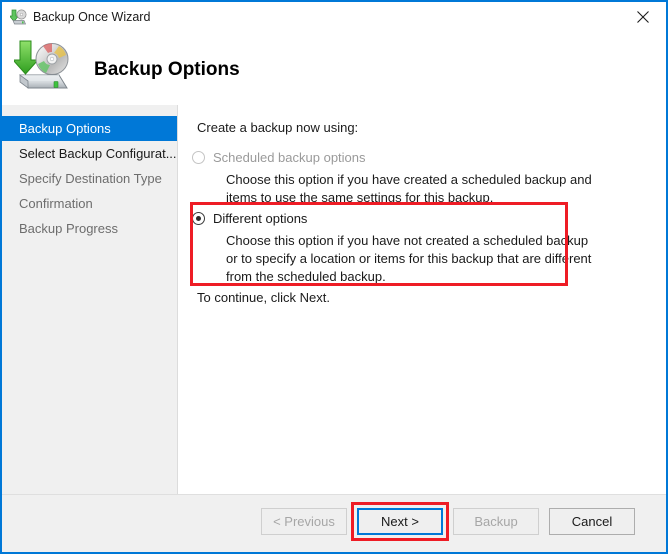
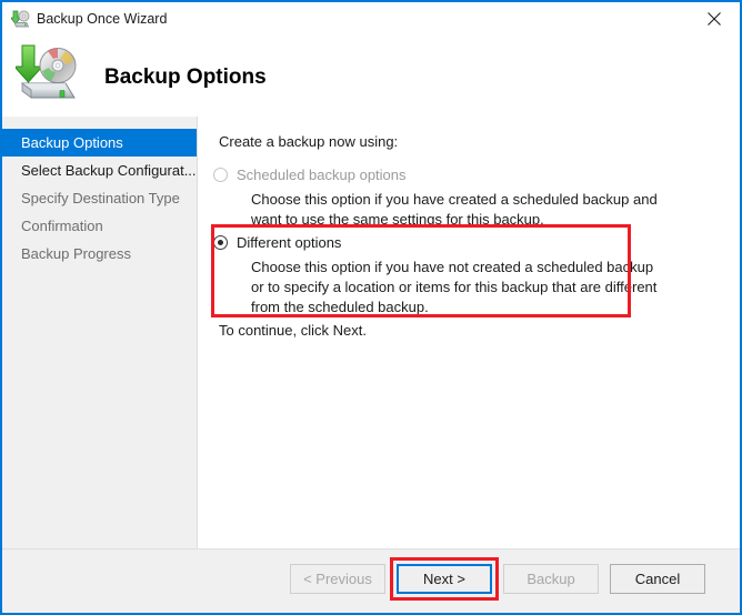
  Backup Once Wizard
  Backup Options
  Backup Options
  Select Backup Configurat...
  Specify Destination Type
  Confirmation
  Backup Progress
  Create a backup now using:
  Scheduled backup options
  Choose this option if you have created a scheduled backup and
- items to use the same settings for this backup.
+ want to use the same settings for this backup.
  Different options
  Choose this option if you have not created a scheduled backup
  or to specify a location or items for this backup that are different
  from the scheduled backup.
  To continue, click Next.
  < Previous
  Next >
  Backup
  Cancel
